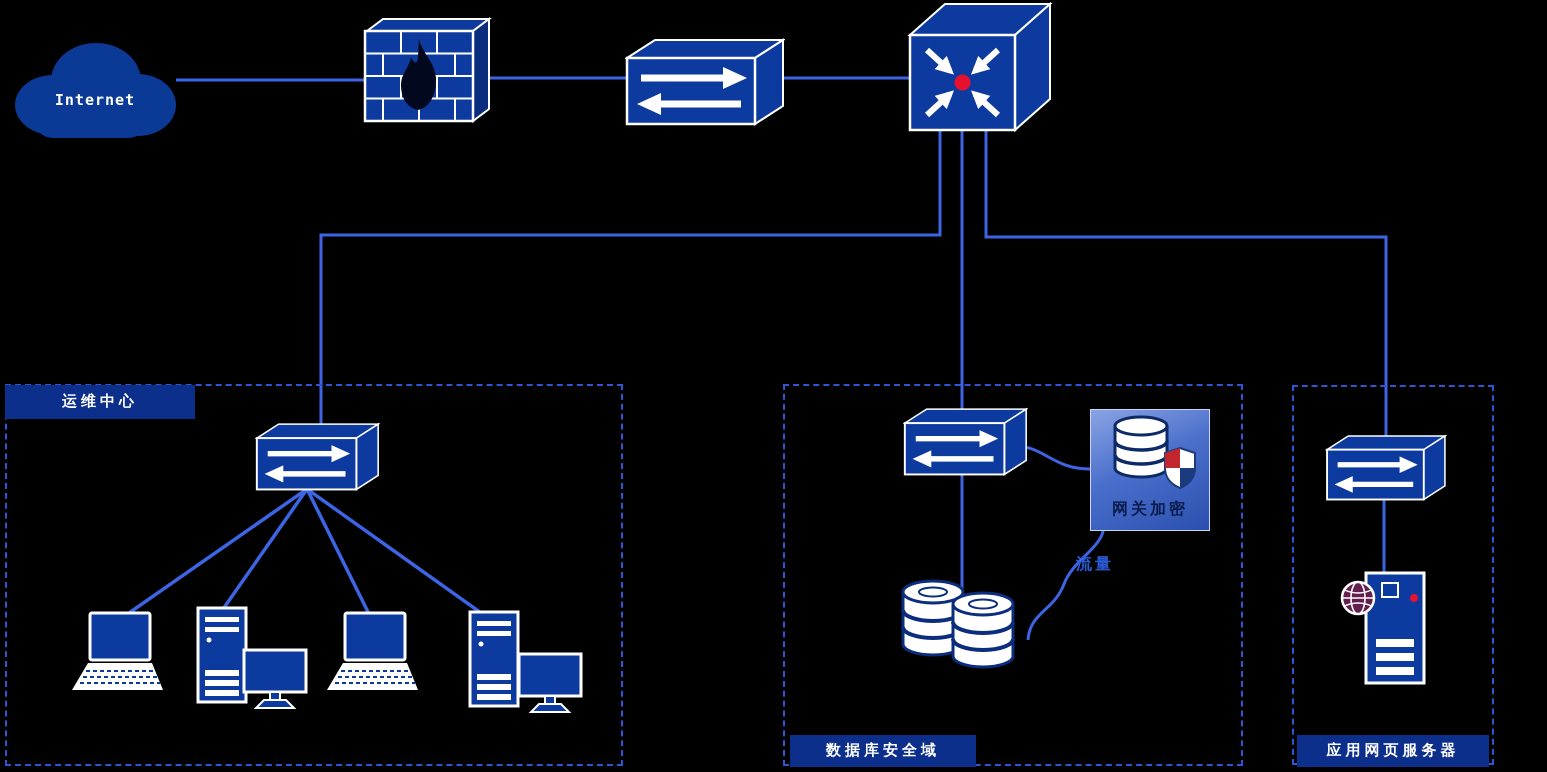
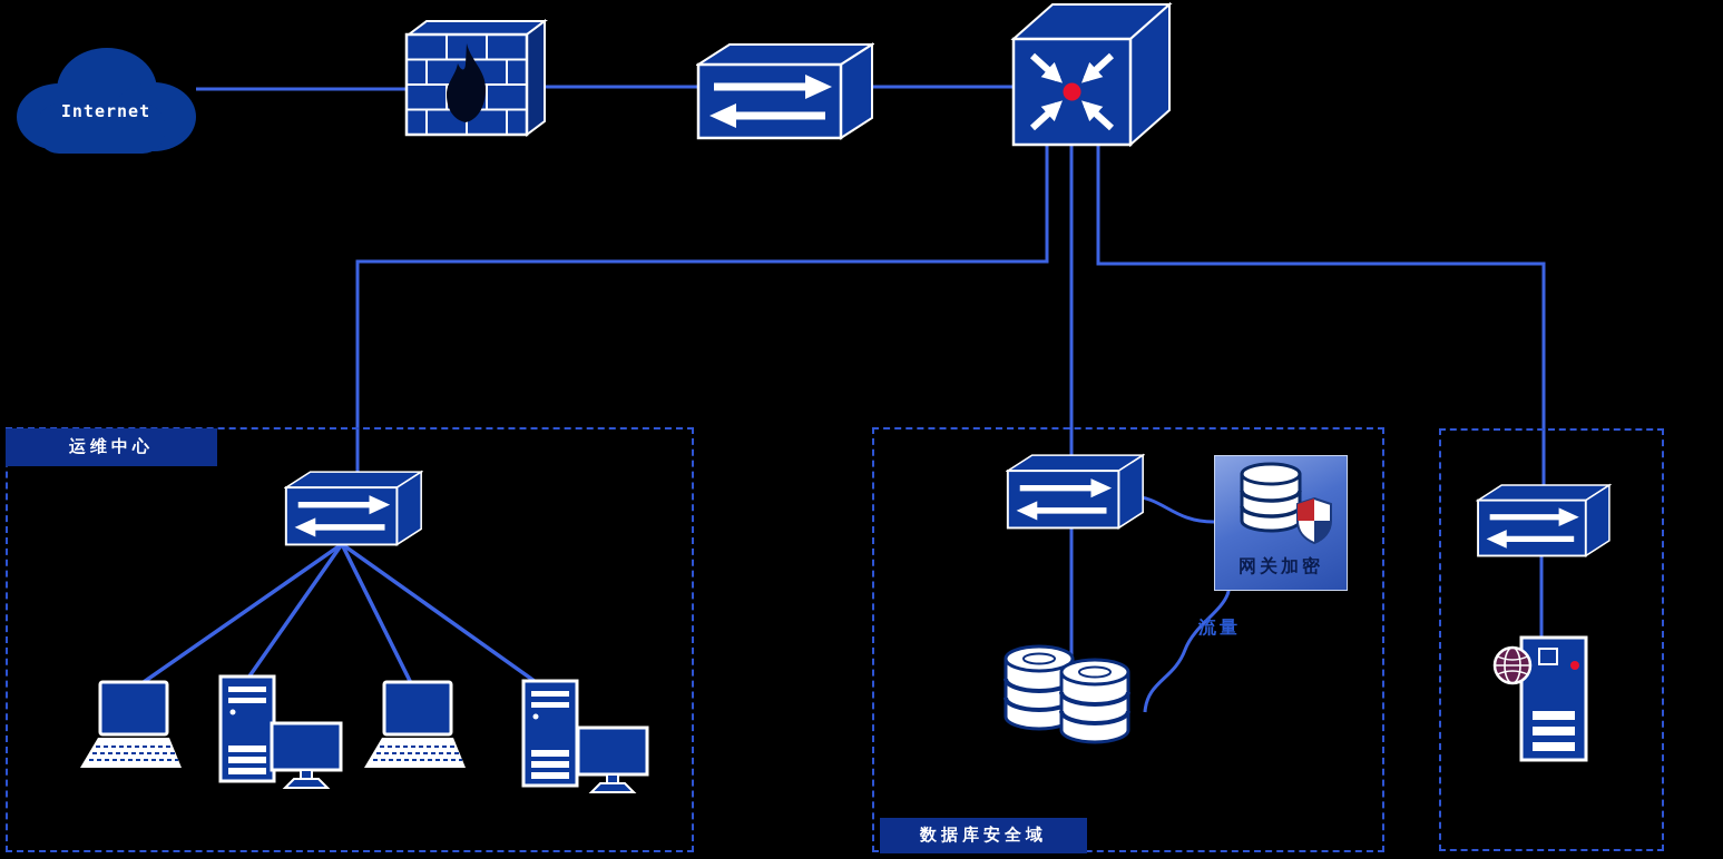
  运维中心
  数据库安全域
- 应用网页服务器
  Internet
  网关加密
  流量
